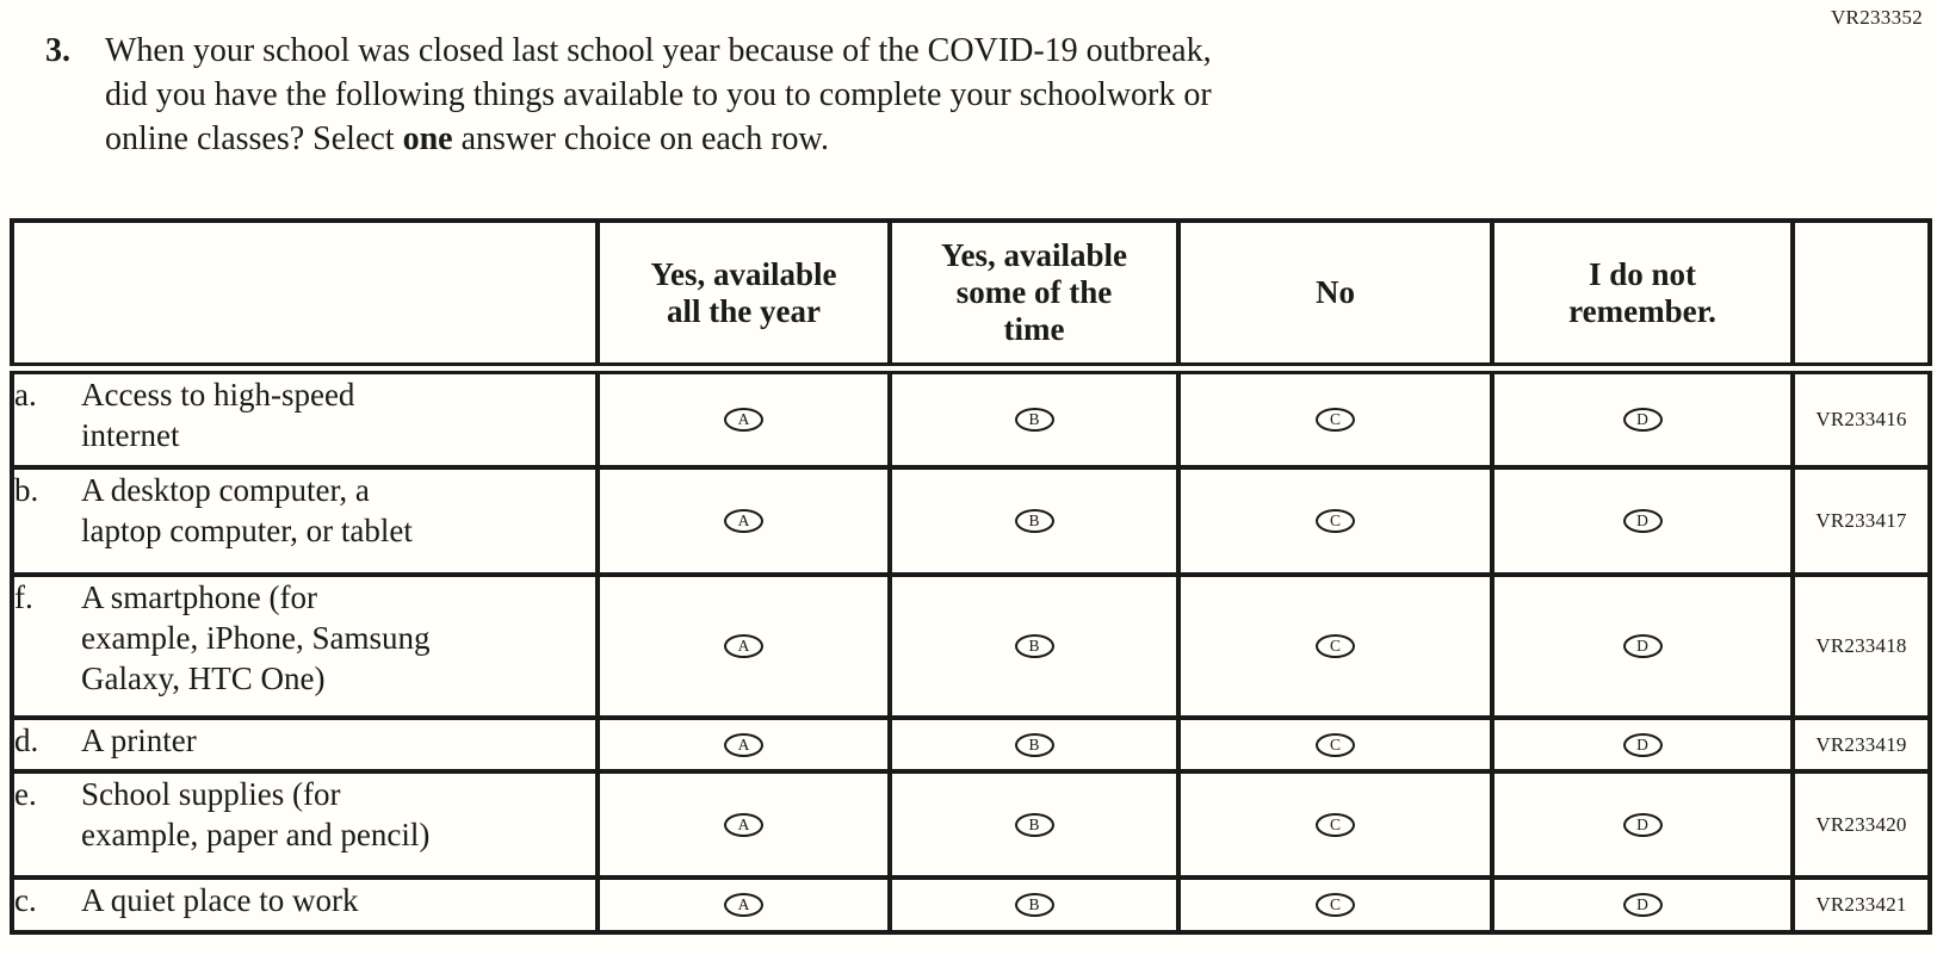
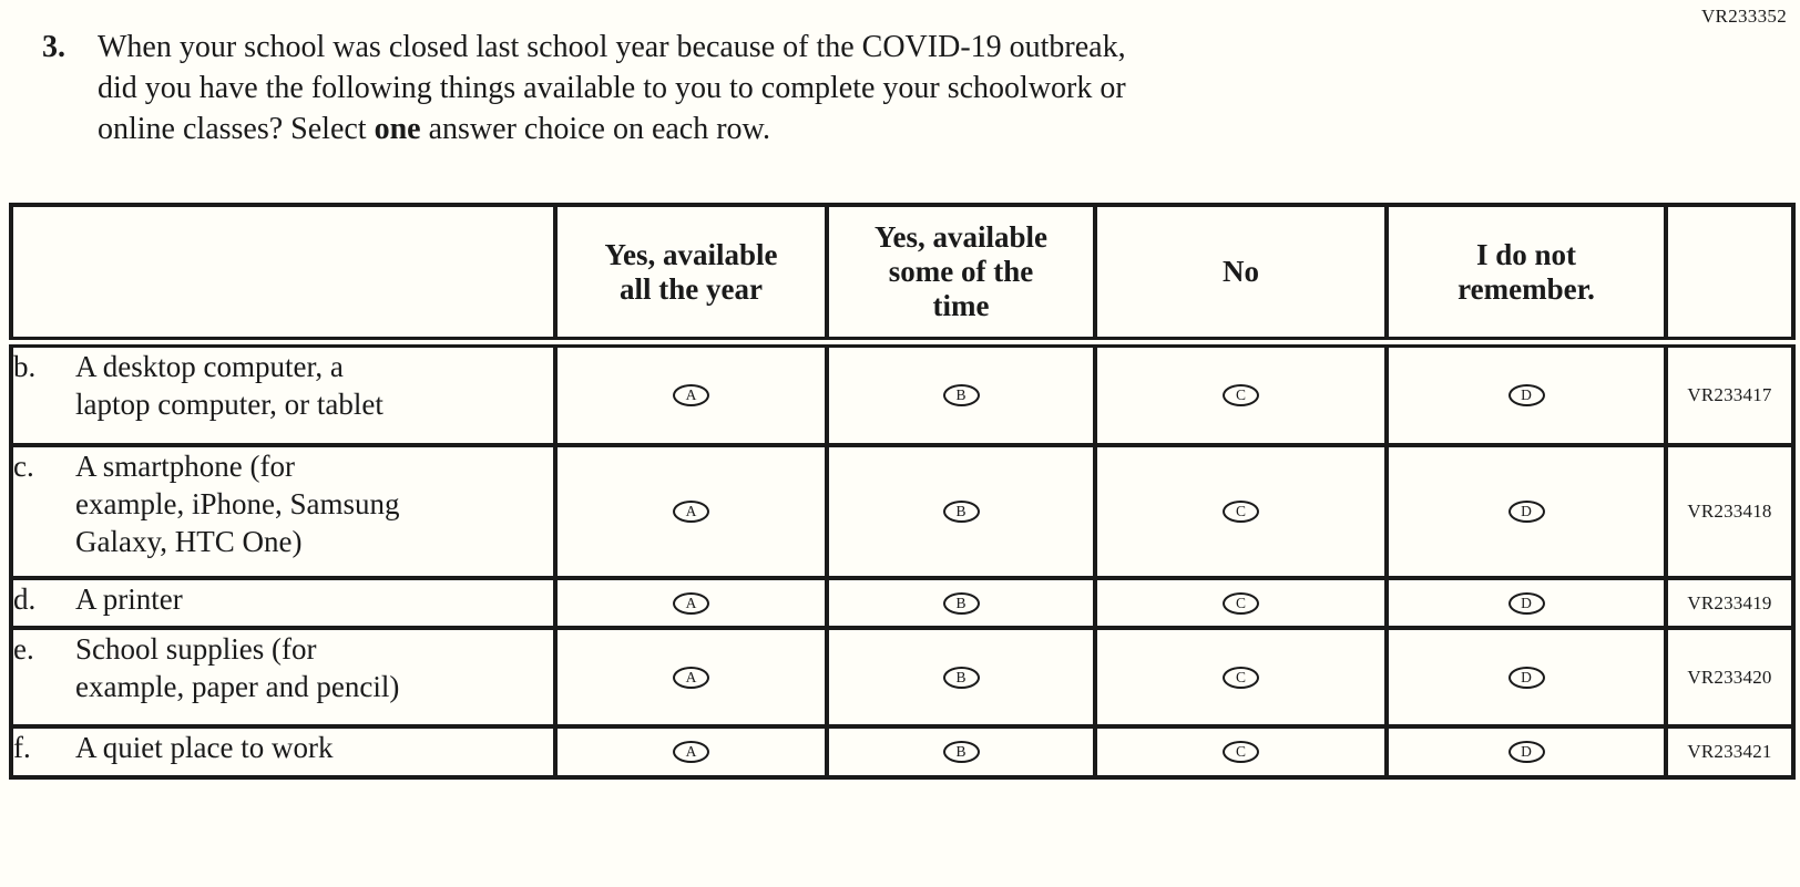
  VR233352
  3.
  When your school was closed last school year because of the COVID-19 outbreak,
  did you have the following things available to you to complete your schoolwork or
  online classes? Select one answer choice on each row.
  	Yes, available all the year	Yes, available some of the time	No	I do not remember.
- a. Access to high-speed internet	A	B	C	D	VR233416
  b. A desktop computer, a laptop computer, or tablet	A	B	C	D	VR233417
- f. A smartphone (for example, iPhone, Samsung Galaxy, HTC One)	A	B	C	D	VR233418
+ c. A smartphone (for example, iPhone, Samsung Galaxy, HTC One)	A	B	C	D	VR233418
  d. A printer	A	B	C	D	VR233419
  e. School supplies (for example, paper and pencil)	A	B	C	D	VR233420
- c. A quiet place to work	A	B	C	D	VR233421
+ f. A quiet place to work	A	B	C	D	VR233421
